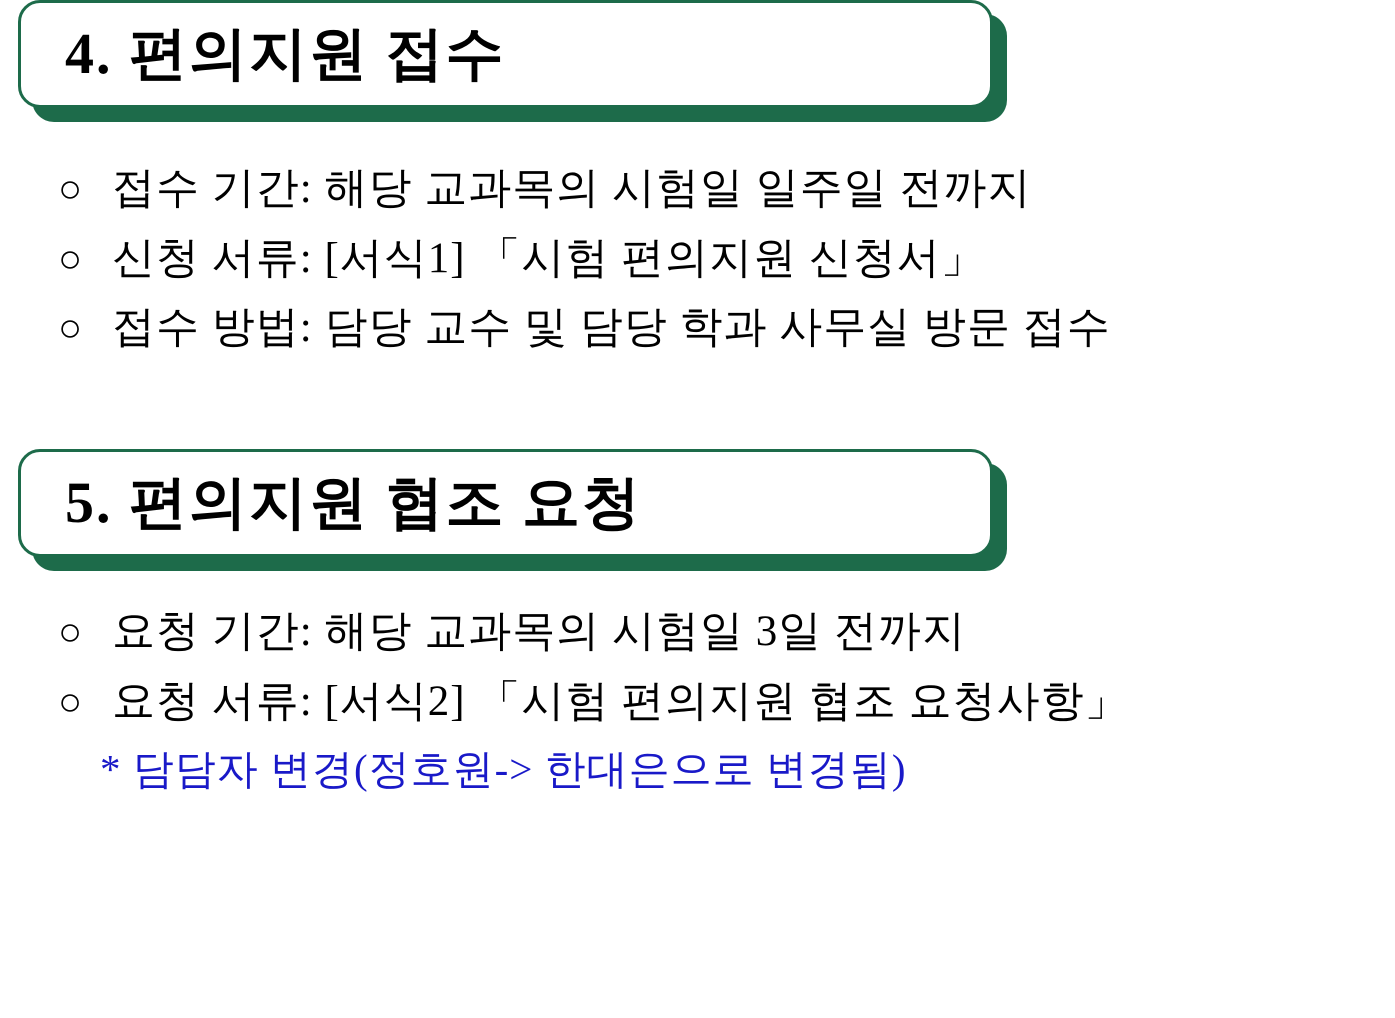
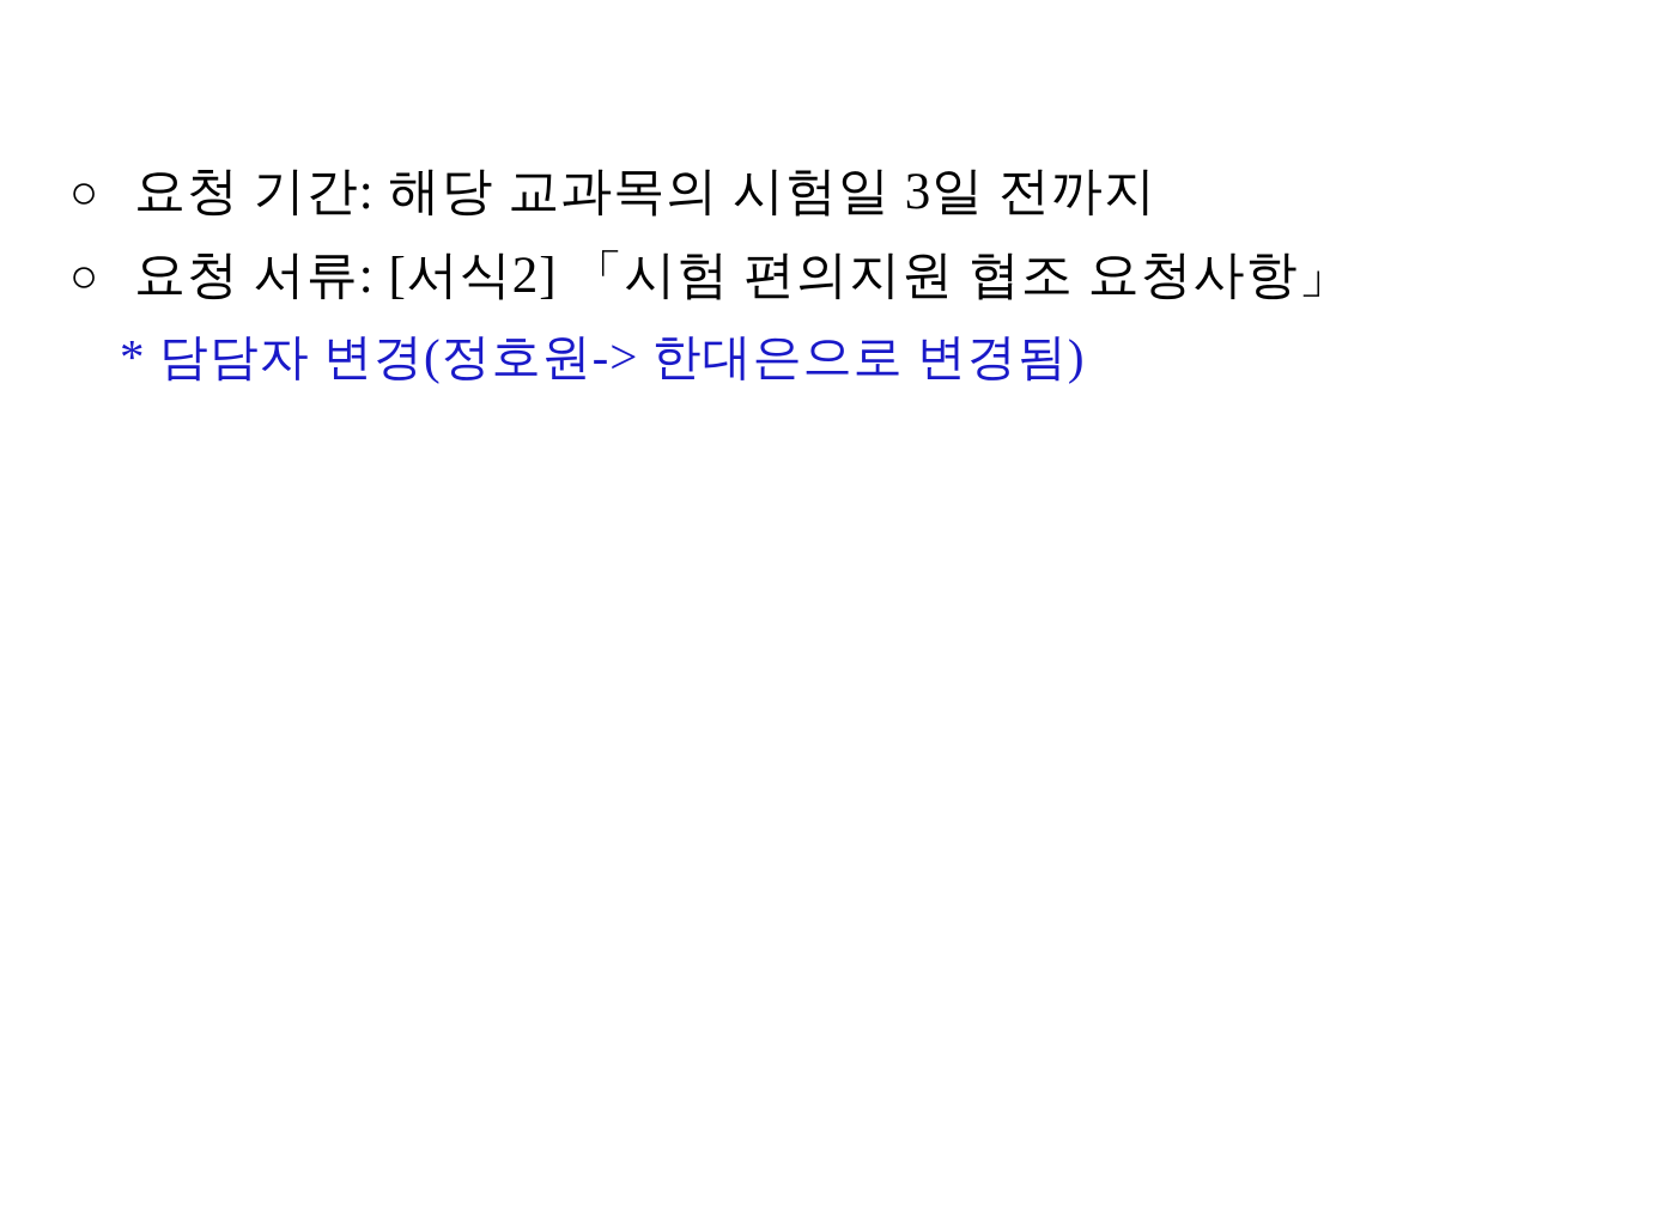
- 4. 편의지원 접수
- ○ 접수 기간: 해당 교과목의 시험일 일주일 전까지
- ○ 신청 서류: [서식1] 「시험 편의지원 신청서」
- ○ 접수 방법: 담당 교수 및 담당 학과 사무실 방문 접수
- 5. 편의지원 협조 요청
  ○ 요청 기간: 해당 교과목의 시험일 3일 전까지
  ○ 요청 서류: [서식2] 「시험 편의지원 협조 요청사항」
  * 담담자 변경(정호원-> 한대은으로 변경됨)
